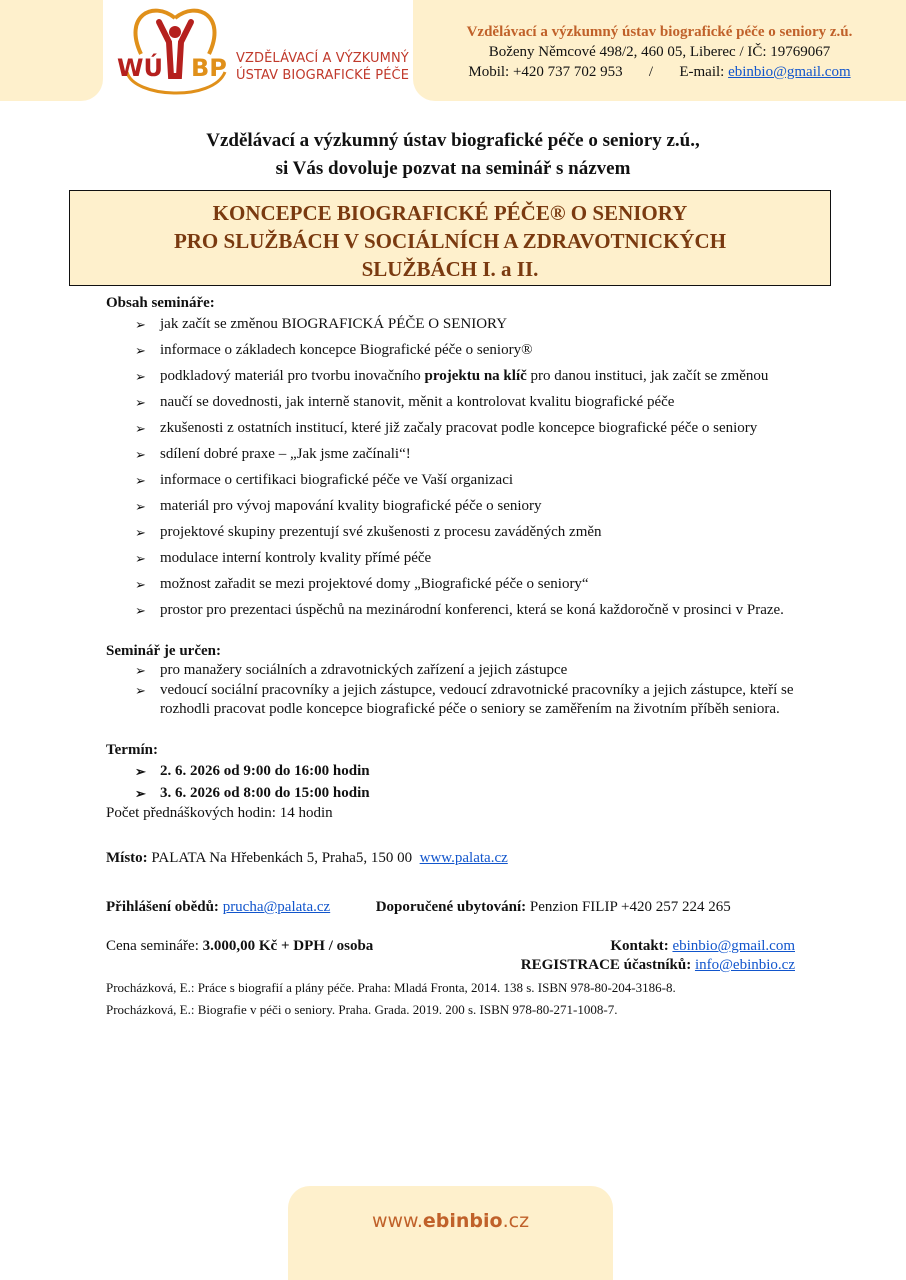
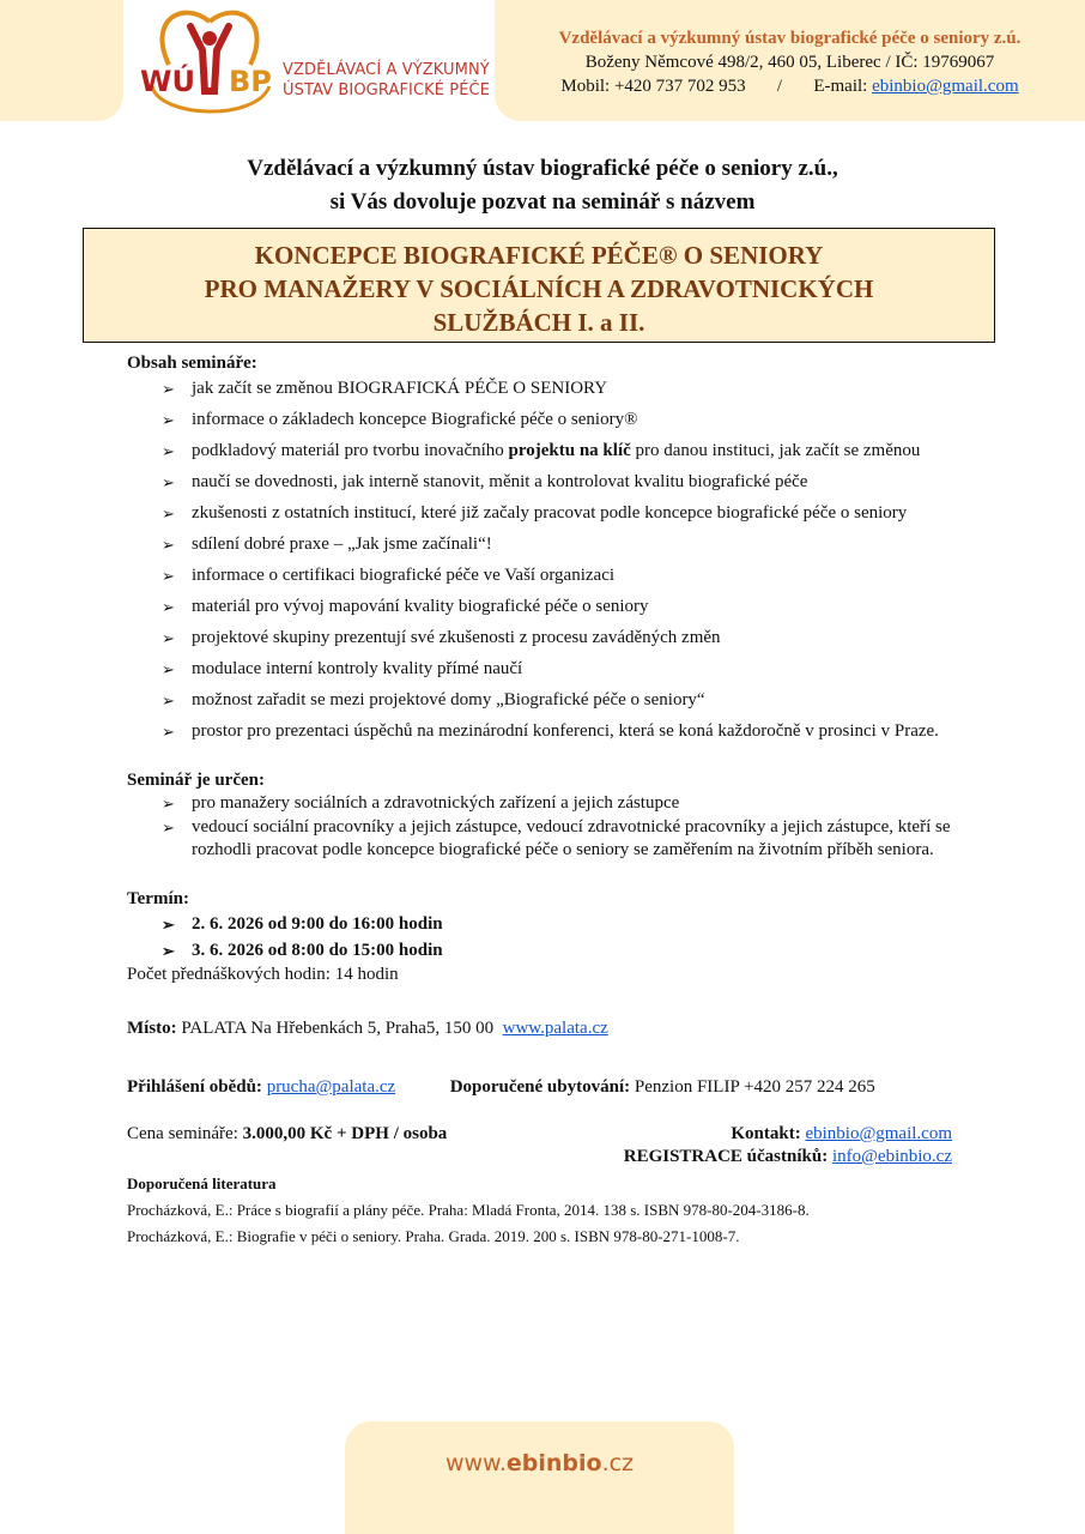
  WÚ
  BP
  VZDĚLÁVACÍ A VÝZKUMNÝ
  ÚSTAV BIOGRAFICKÉ PÉČE
  Vzdělávací a výzkumný ústav biografické péče o seniory z.ú.
  Boženy Němcové 498/2, 460 05, Liberec / IČ: 19769067
  Mobil: +420 737 702 953 / E-mail: ebinbio@gmail.com
  Vzdělávací a výzkumný ústav biografické péče o seniory z.ú.,
  si Vás dovoluje pozvat na seminář s názvem
  KONCEPCE BIOGRAFICKÉ PÉČE® O SENIORY
- PRO SLUŽBÁCH V SOCIÁLNÍCH A ZDRAVOTNICKÝCH
+ PRO MANAŽERY V SOCIÁLNÍCH A ZDRAVOTNICKÝCH
  SLUŽBÁCH I. a II.
  Obsah semináře:
  ➢
  jak začít se změnou BIOGRAFICKÁ PÉČE O SENIORY
  ➢
  informace o základech koncepce Biografické péče o seniory®
  ➢
  podkladový materiál pro tvorbu inovačního projektu na klíč pro danou instituci, jak začít se změnou
  ➢
  naučí se dovednosti, jak interně stanovit, měnit a kontrolovat kvalitu biografické péče
  ➢
  zkušenosti z ostatních institucí, které již začaly pracovat podle koncepce biografické péče o seniory
  ➢
  sdílení dobré praxe – „Jak jsme začínali“!
  ➢
  informace o certifikaci biografické péče ve Vaší organizaci
  ➢
  materiál pro vývoj mapování kvality biografické péče o seniory
  ➢
  projektové skupiny prezentují své zkušenosti z procesu zaváděných změn
  ➢
- modulace interní kontroly kvality přímé péče
+ modulace interní kontroly kvality přímé naučí
  ➢
  možnost zařadit se mezi projektové domy „Biografické péče o seniory“
  ➢
  prostor pro prezentaci úspěchů na mezinárodní konferenci, která se koná každoročně v prosinci v Praze.
  Seminář je určen:
  ➢
  pro manažery sociálních a zdravotnických zařízení a jejich zástupce
  ➢
  vedoucí sociální pracovníky a jejich zástupce, vedoucí zdravotnické pracovníky a jejich zástupce, kteří se rozhodli pracovat podle koncepce biografické péče o seniory se zaměřením na životním příběh seniora.
  Termín:
  ➢
  2. 6. 2026 od 9:00 do 16:00 hodin
  ➢
  3. 6. 2026 od 8:00 do 15:00 hodin
  Počet přednáškových hodin: 14 hodin
  Místo: PALATA Na Hřebenkách 5, Praha5, 150 00 www.palata.cz
  Přihlášení obědů: prucha@palata.cz Doporučené ubytování: Penzion FILIP +420 257 224 265
  Cena semináře: 3.000,00 Kč + DPH / osoba
  Kontakt: ebinbio@gmail.com
  REGISTRACE účastníků: info@ebinbio.cz
+ Doporučená literatura
  Procházková, E.: Práce s biografií a plány péče. Praha: Mladá Fronta, 2014. 138 s. ISBN 978-80-204-3186-8.
  Procházková, E.: Biografie v péči o seniory. Praha. Grada. 2019. 200 s. ISBN 978-80-271-1008-7.
  www.ebinbio.cz
